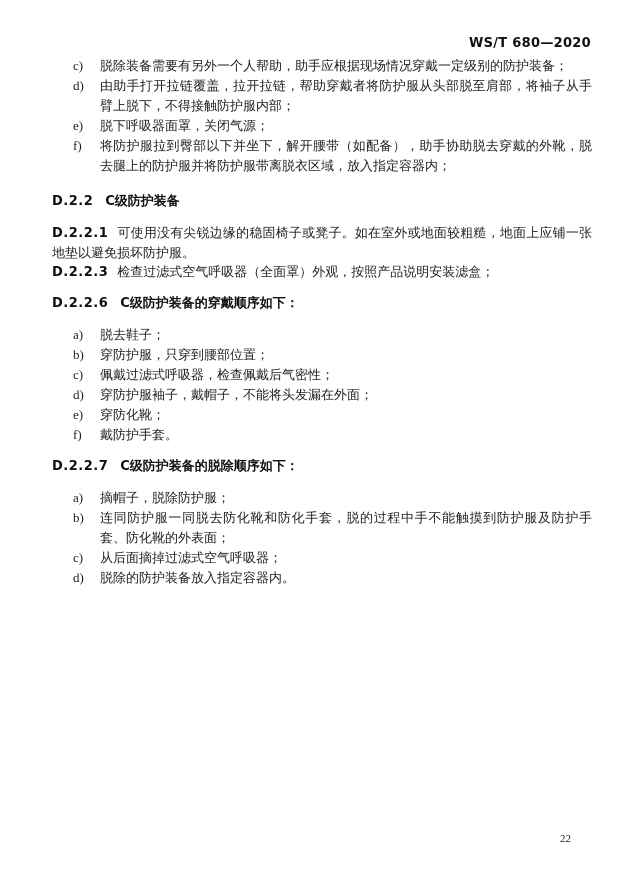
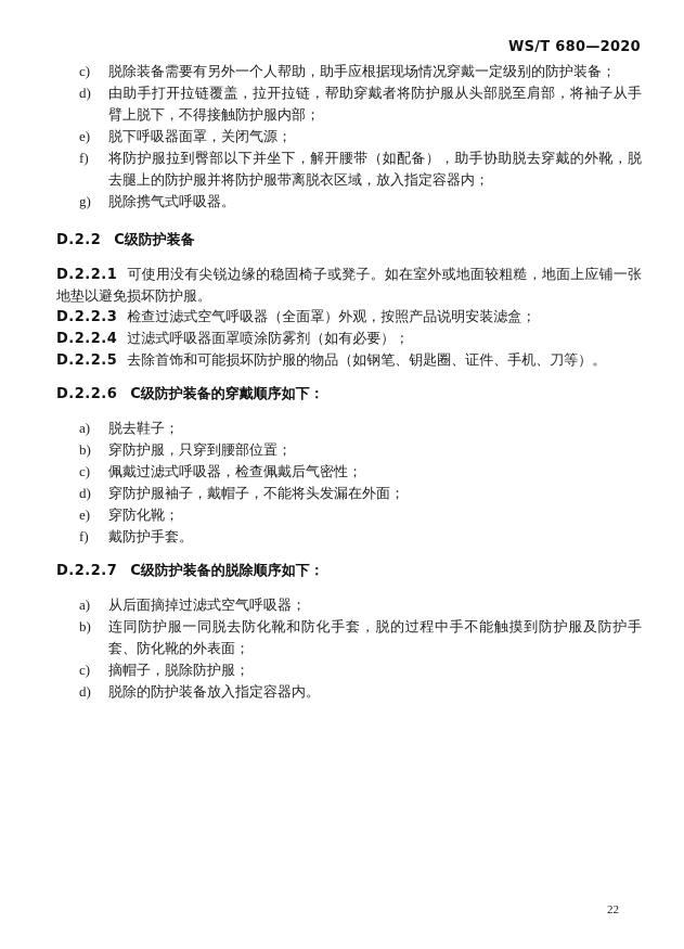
  WS/T 680—2020
  c)
  脱除装备需要有另外一个人帮助，助手应根据现场情况穿戴一定级别的防护装备；
  d)
  由助手打开拉链覆盖，拉开拉链，帮助穿戴者将防护服从头部脱至肩部，将袖子从手臂上脱下，不得接触防护服内部；
  e)
  脱下呼吸器面罩，关闭气源；
  f)
  将防护服拉到臀部以下并坐下，解开腰带（如配备），助手协助脱去穿戴的外靴，脱去腿上的防护服并将防护服带离脱衣区域，放入指定容器内；
+ g)
+ 脱除携气式呼吸器。
  D.2.2 C级防护装备
  D.2.2.1 可使用没有尖锐边缘的稳固椅子或凳子。如在室外或地面较粗糙，地面上应铺一张地垫以避免损坏防护服。
  D.2.2.3 检查过滤式空气呼吸器（全面罩）外观，按照产品说明安装滤盒；
+ D.2.2.4 过滤式呼吸器面罩喷涂防雾剂（如有必要）；
+ D.2.2.5 去除首饰和可能损坏防护服的物品（如钢笔、钥匙圈、证件、手机、刀等）。
  D.2.2.6 C级防护装备的穿戴顺序如下：
  a)
  脱去鞋子；
  b)
  穿防护服，只穿到腰部位置；
  c)
  佩戴过滤式呼吸器，检查佩戴后气密性；
  d)
  穿防护服袖子，戴帽子，不能将头发漏在外面；
  e)
  穿防化靴；
  f)
  戴防护手套。
  D.2.2.7 C级防护装备的脱除顺序如下：
  a)
- 摘帽子，脱除防护服；
+ 从后面摘掉过滤式空气呼吸器；
  b)
  连同防护服一同脱去防化靴和防化手套，脱的过程中手不能触摸到防护服及防护手套、防化靴的外表面；
  c)
- 从后面摘掉过滤式空气呼吸器；
+ 摘帽子，脱除防护服；
  d)
  脱除的防护装备放入指定容器内。
  22
